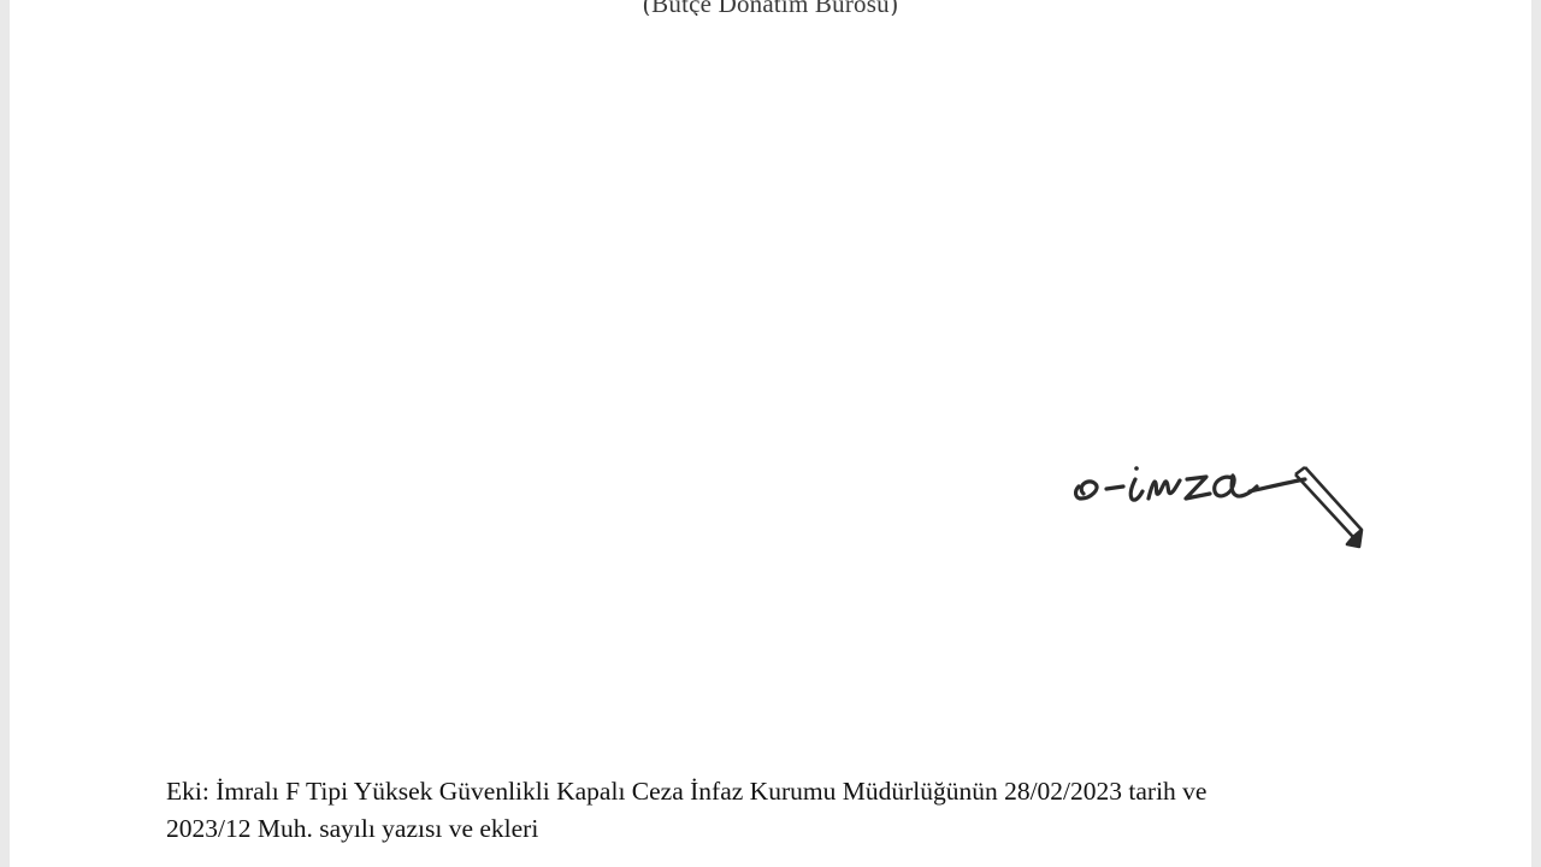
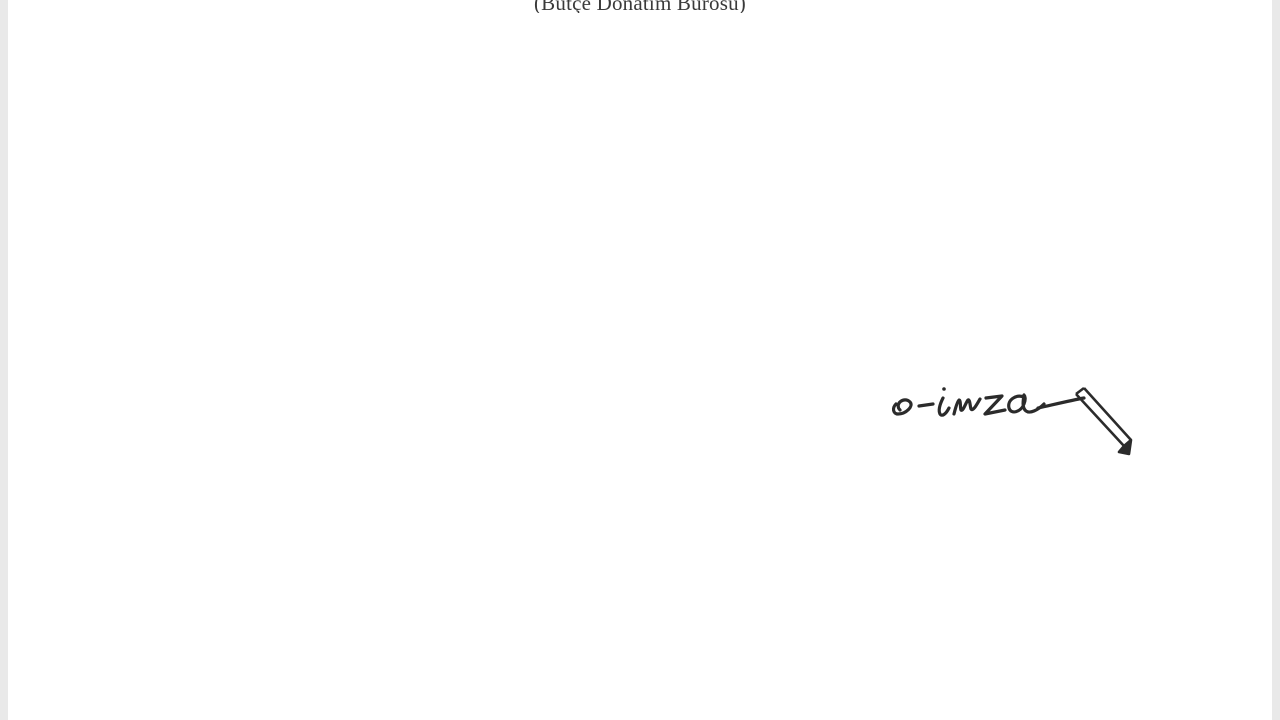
  (Bütçe Donatım Bürosu)
- Eki: İmralı F Tipi Yüksek Güvenlikli Kapalı Ceza İnfaz Kurumu Müdürlüğünün 28/02/2023 tarih ve
- 2023/12 Muh. sayılı yazısı ve ekleri
